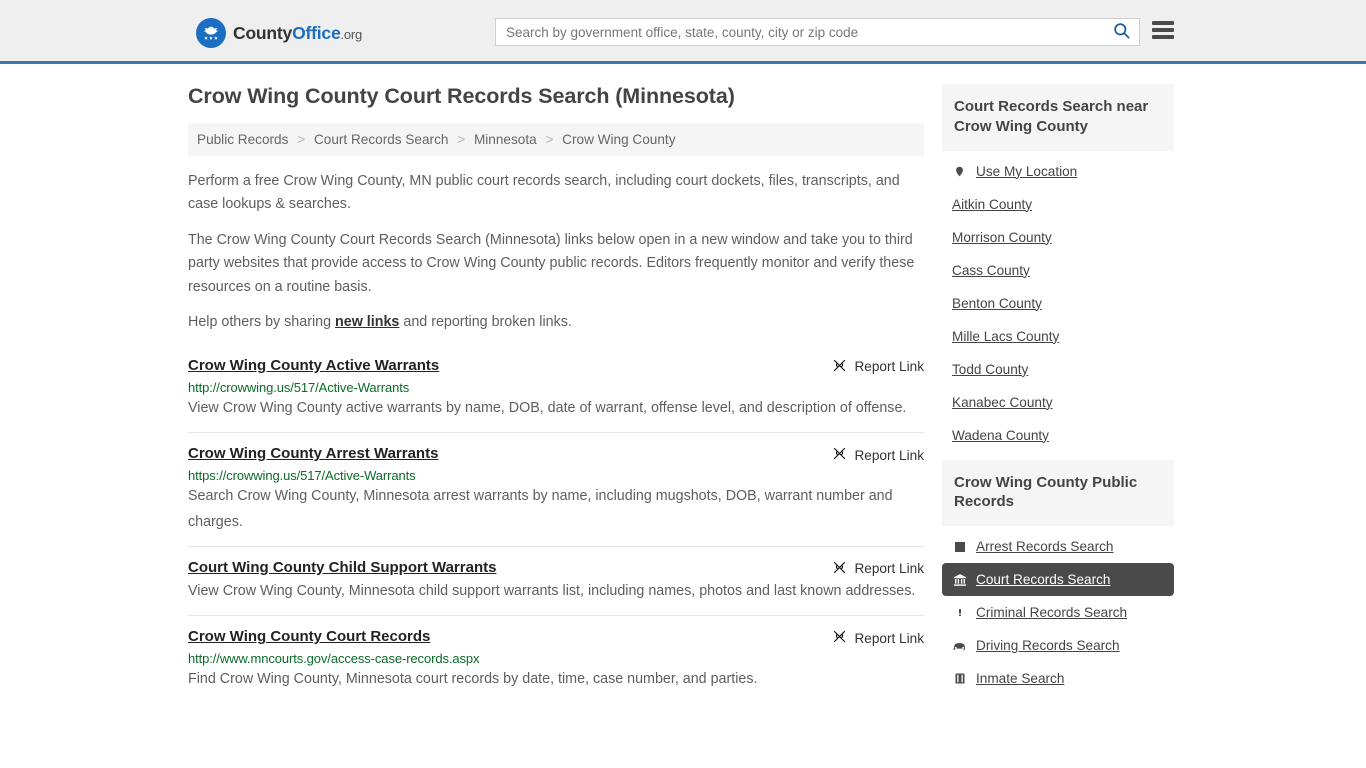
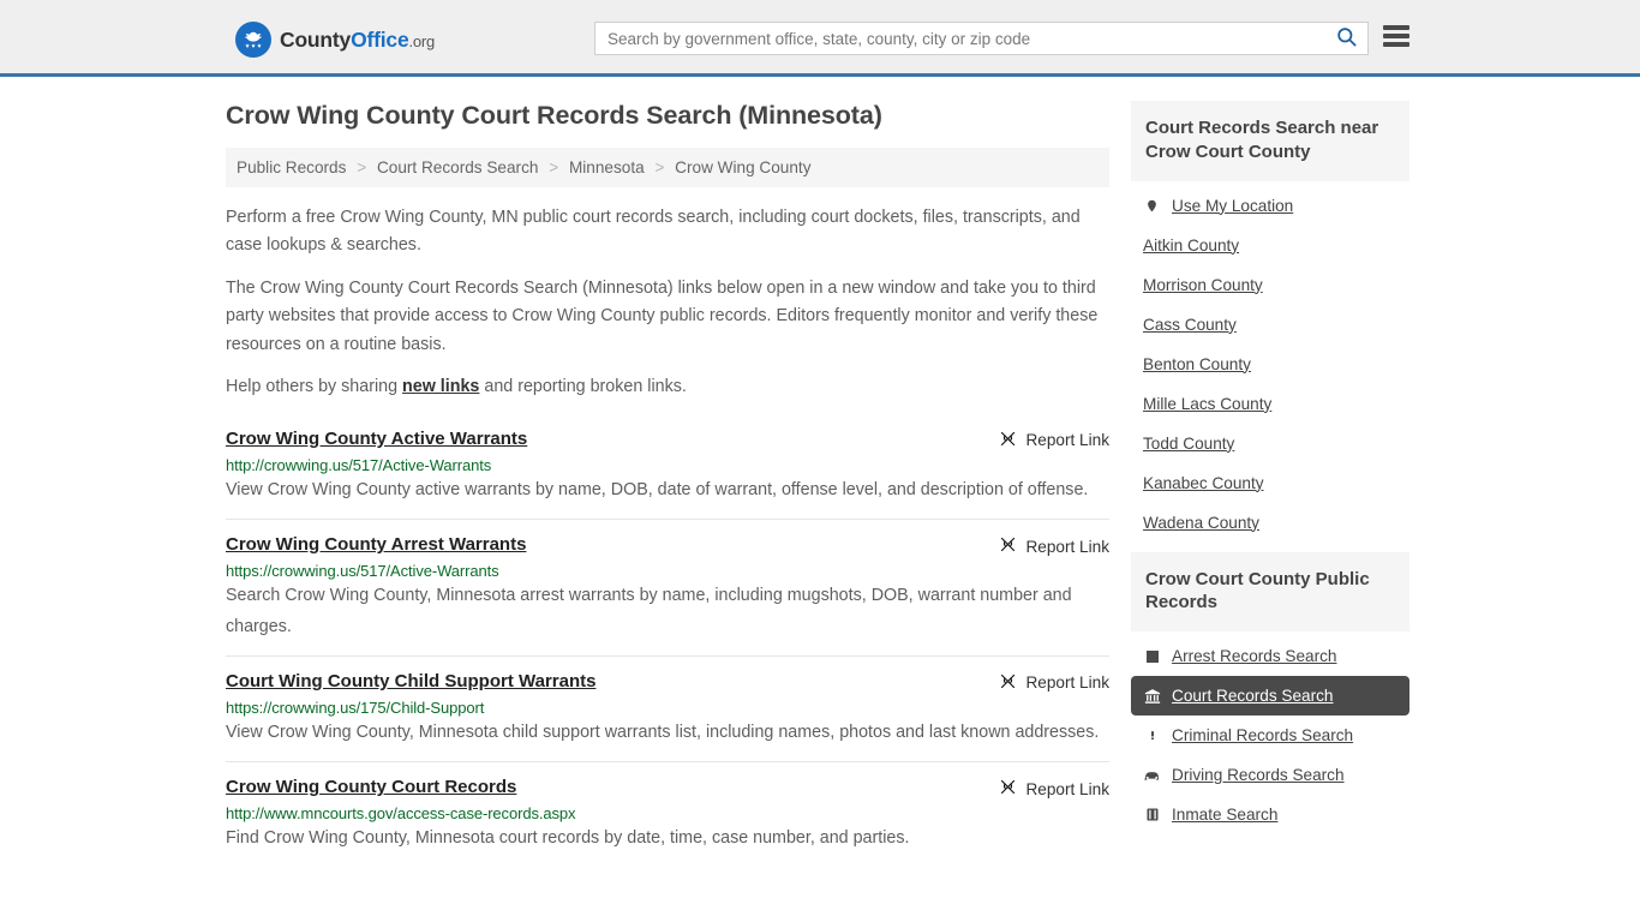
  CountyOffice.org
  Search by government office, state, county, city or zip code
  Crow Wing County Court Records Search (Minnesota)
  Public Records > Court Records Search > Minnesota > Crow Wing County
  Perform a free Crow Wing County, MN public court records search, including court dockets, files, transcripts, and case lookups & searches.
  The Crow Wing County Court Records Search (Minnesota) links below open in a new window and take you to third party websites that provide access to Crow Wing County public records. Editors frequently monitor and verify these resources on a routine basis.
  Help others by sharing new links and reporting broken links.
  Crow Wing County Active Warrants
  Report Link
  http://crowwing.us/517/Active-Warrants
  View Crow Wing County active warrants by name, DOB, date of warrant, offense level, and description of offense.
  Crow Wing County Arrest Warrants
  Report Link
  https://crowwing.us/517/Active-Warrants
  Search Crow Wing County, Minnesota arrest warrants by name, including mugshots, DOB, warrant number and charges.
  Court Wing County Child Support Warrants
  Report Link
+ https://crowwing.us/175/Child-Support
  View Crow Wing County, Minnesota child support warrants list, including names, photos and last known addresses.
  Crow Wing County Court Records
  Report Link
  http://www.mncourts.gov/access-case-records.aspx
  Find Crow Wing County, Minnesota court records by date, time, case number, and parties.
- Court Records Search near Crow Wing County
+ Court Records Search near Crow Court County
  Use My Location
  Aitkin County
  Morrison County
  Cass County
  Benton County
  Mille Lacs County
  Todd County
  Kanabec County
  Wadena County
- Crow Wing County Public Records
+ Crow Court County Public Records
  Arrest Records Search
  Court Records Search
  Criminal Records Search
  Driving Records Search
  Inmate Search
